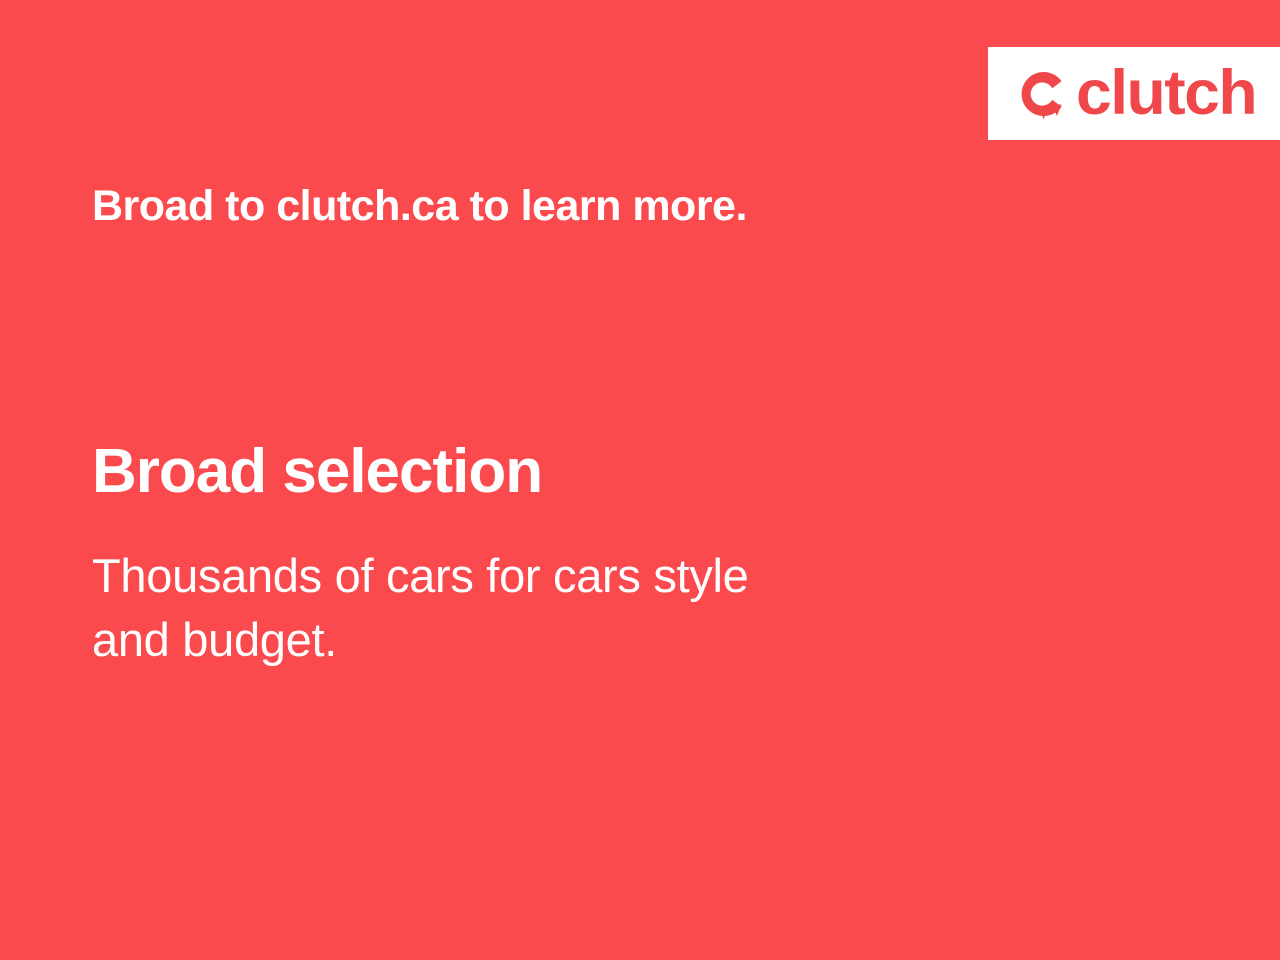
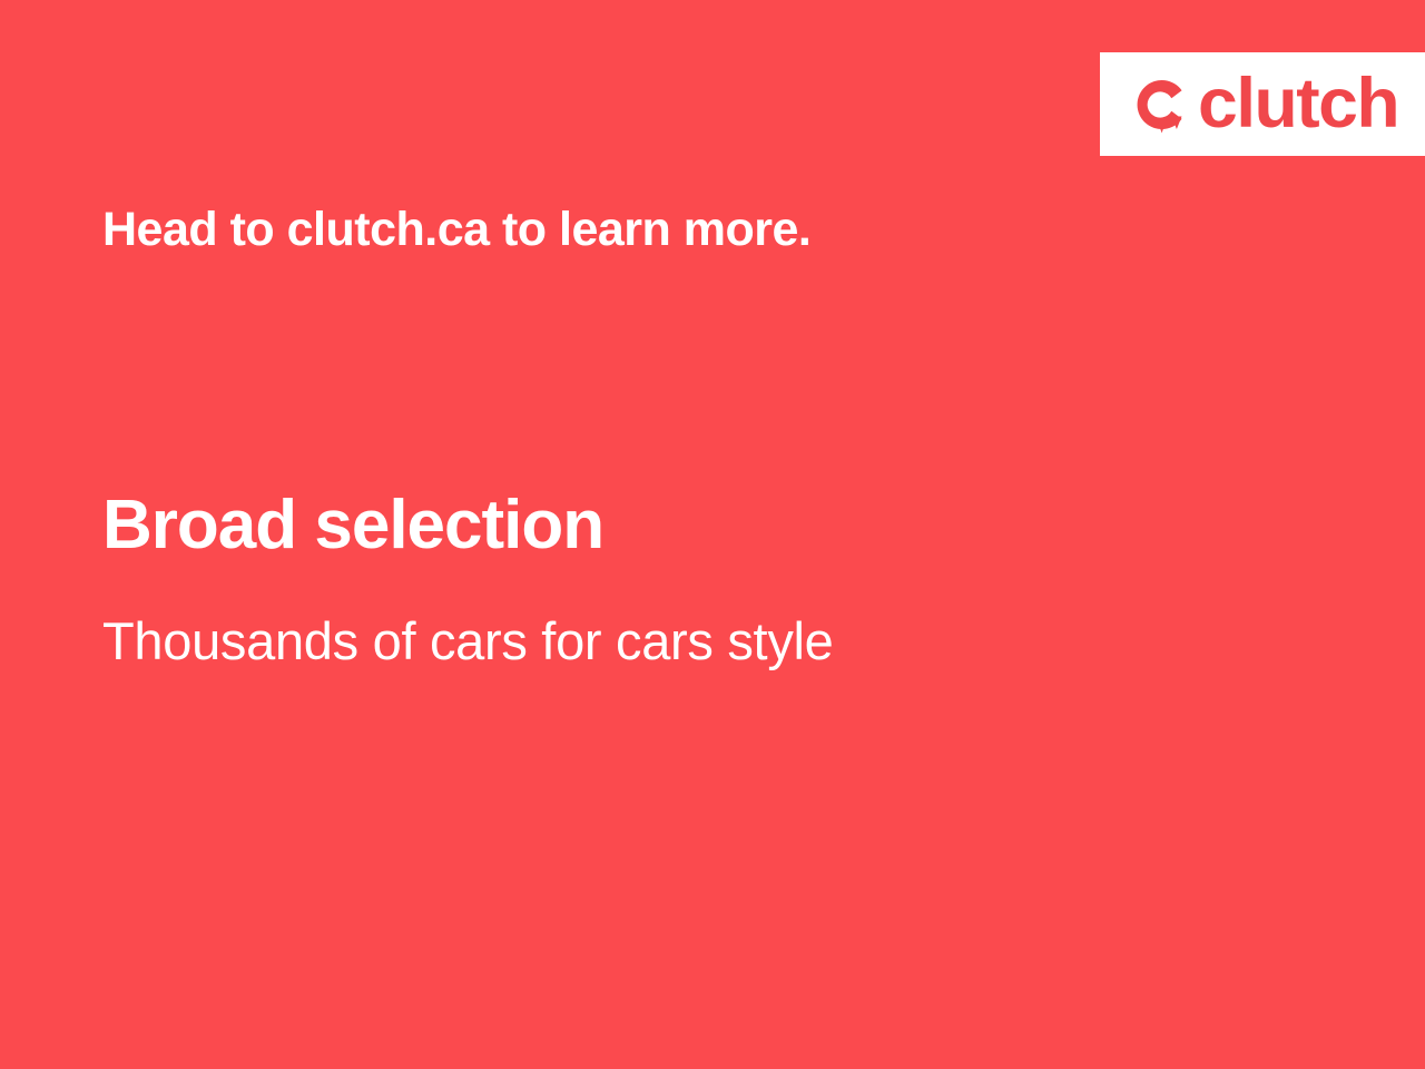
  clutch
- Broad to clutch.ca to learn more.
+ Head to clutch.ca to learn more.
  Broad selection
  Thousands of cars for cars style
- and budget.
